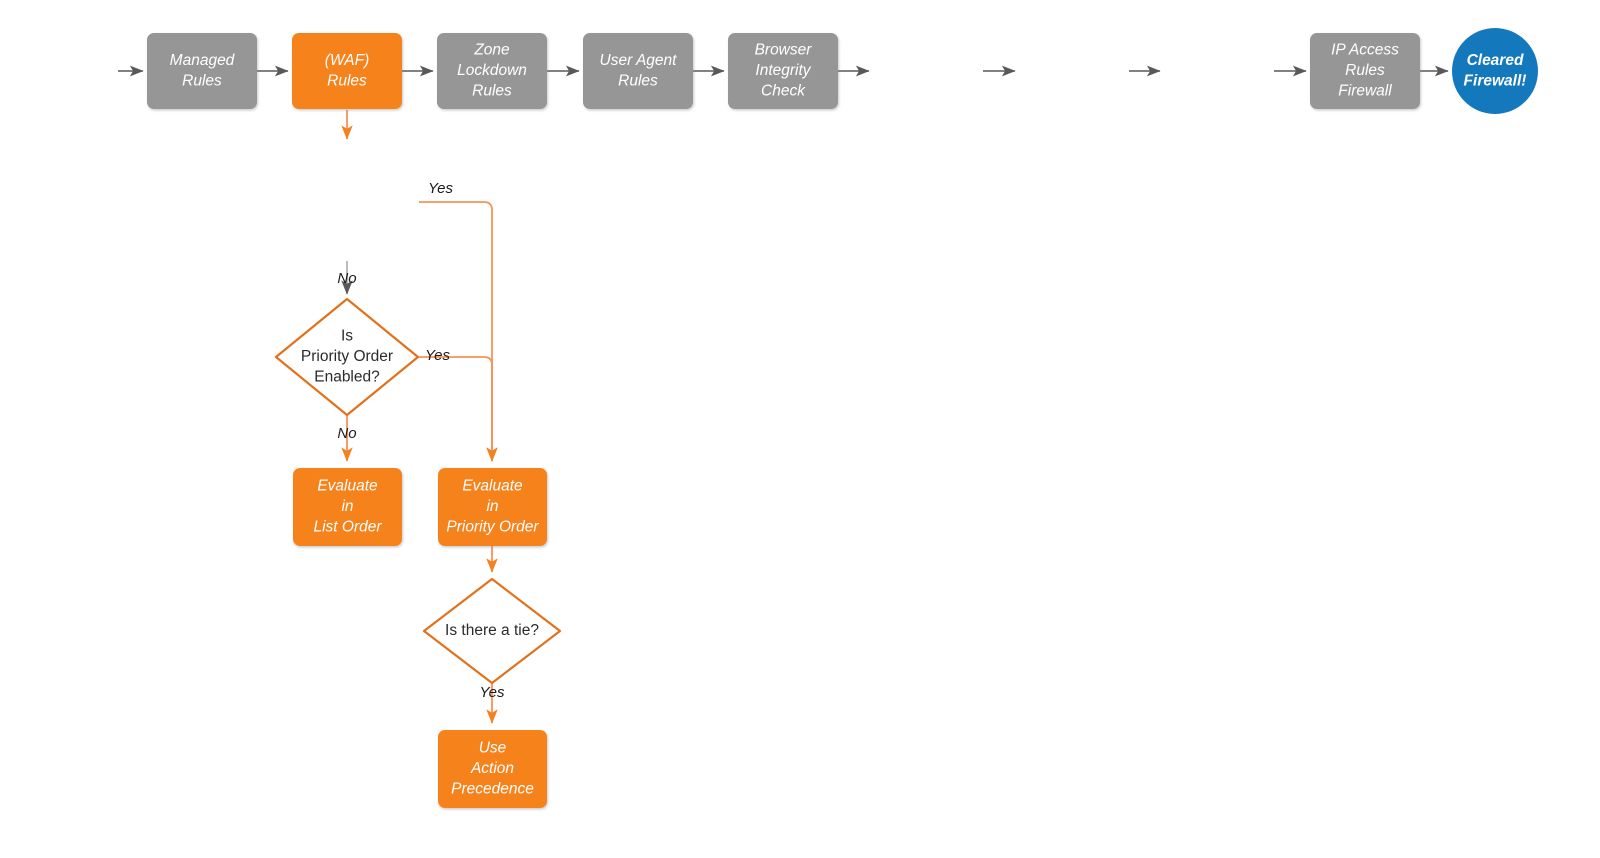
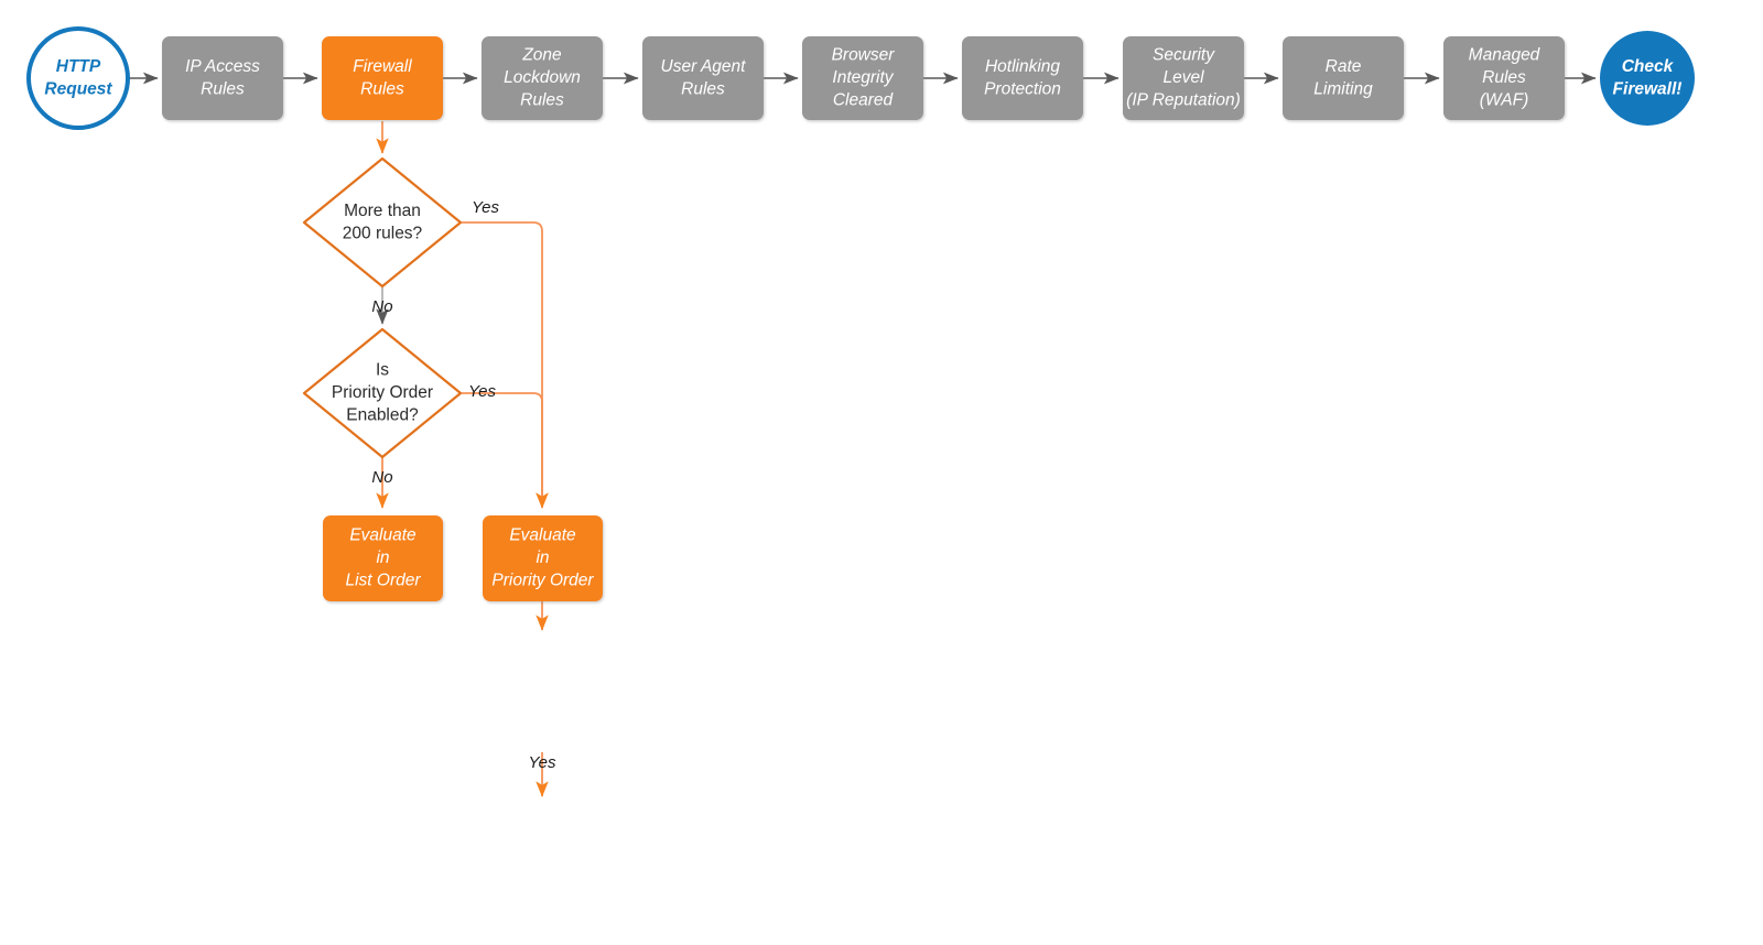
+ HTTP
+ Request
- Managed
+ IP Access
  Rules
- (WAF)
+ Firewall
  Rules
  Zone
  Lockdown
  Rules
  User Agent
  Rules
  Browser
  Integrity
- Check
+ Cleared
+ Hotlinking
+ Protection
+ Security
+ Level
+ (IP Reputation)
+ Rate
+ Limiting
- IP Access
+ Managed
  Rules
- Firewall
+ (WAF)
- Cleared
+ Check
  Firewall!
+ More than
+ 200 rules?
  Is
  Priority Order
  Enabled?
  Evaluate
  in
  List Order
  Evaluate
  in
  Priority Order
- Is there a tie?
- Use
- Action
- Precedence
  Yes
  No
  Yes
  No
  Yes
